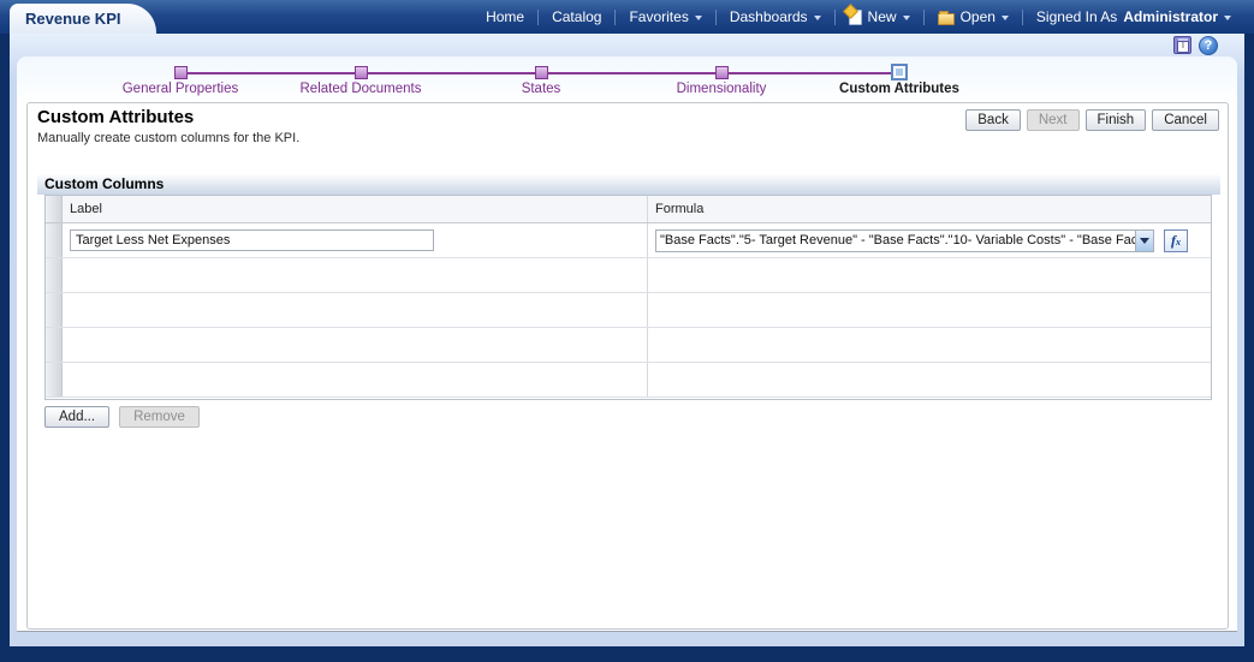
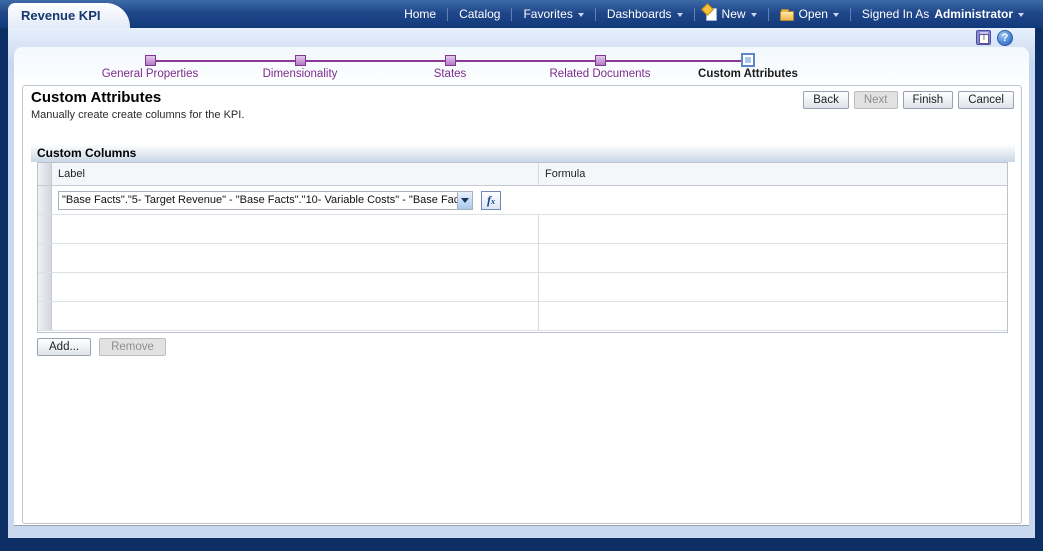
  Revenue KPI
  Home
  Catalog
  Favorites
  Dashboards
  New
  Open
  Signed In As
  Administrator
  ?
  General Properties
- Related Documents
+ Dimensionality
  States
- Dimensionality
+ Related Documents
  Custom Attributes
  Custom Attributes
- Manually create custom columns for the KPI.
+ Manually create create columns for the KPI.
  Back
  Next
  Finish
  Cancel
  Custom Columns
  Label
  Formula
- Target Less Net Expenses
  "Base Facts"."5- Target Revenue" - "Base Facts"."10- Variable Costs" - "Base Fa
  f
  x
  Add...
  Remove
